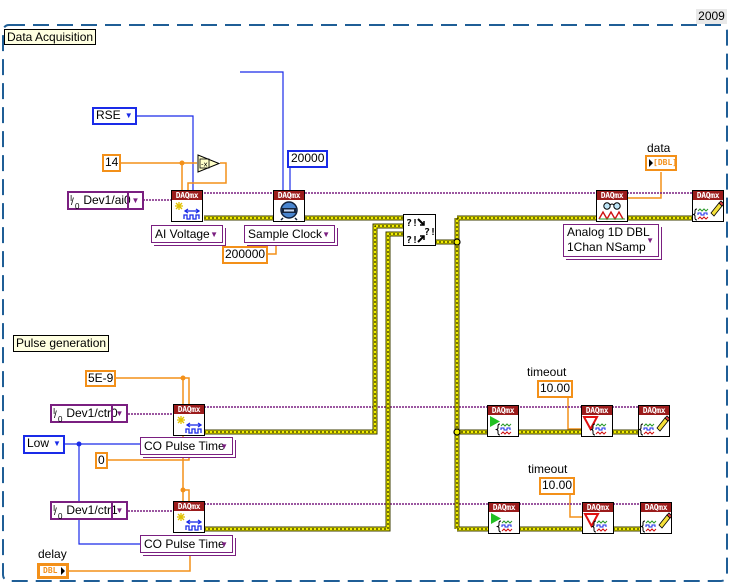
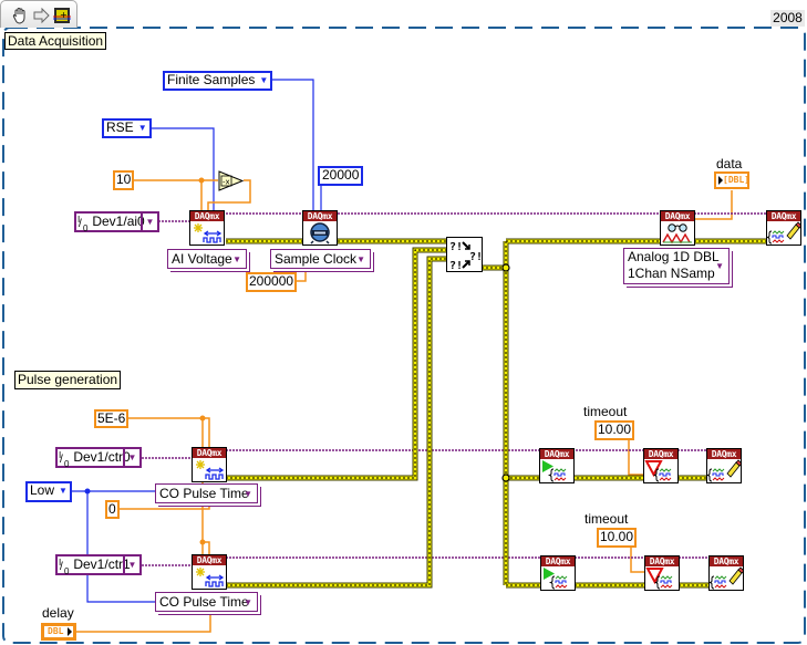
+ +
- 2009
+ 2008
  Data Acquisition
+ Finite Samples ▼
  RSE ▼
- 14
+ 10
  -x
  20000
  I
  /
  0
  Dev1/ai0
  ▼
  DAQmx
  DAQmx
  AI Voltage
  ▼
  Sample Clock
  ▼
  200000
  ?!
  ?!
  ?!
  data
  [DBL]
  DAQmx
  DAQmx
  Analog 1D DBL
  1Chan NSamp
  ▼
  Pulse generation
- 5E-9
+ 5E-6
  I
  /
  0
  Dev1/ctr0
  ▼
  DAQmx
  Low ▼
  CO Pulse Time
  ▼
  0
  I
  /
  0
  Dev1/ctr1
  ▼
  DAQmx
  CO Pulse Time
  ▼
  delay
  DBL
  DAQmx
  timeout
  10.00
  DAQmx
  DAQmx
  DAQmx
  timeout
  10.00
  DAQmx
  DAQmx
